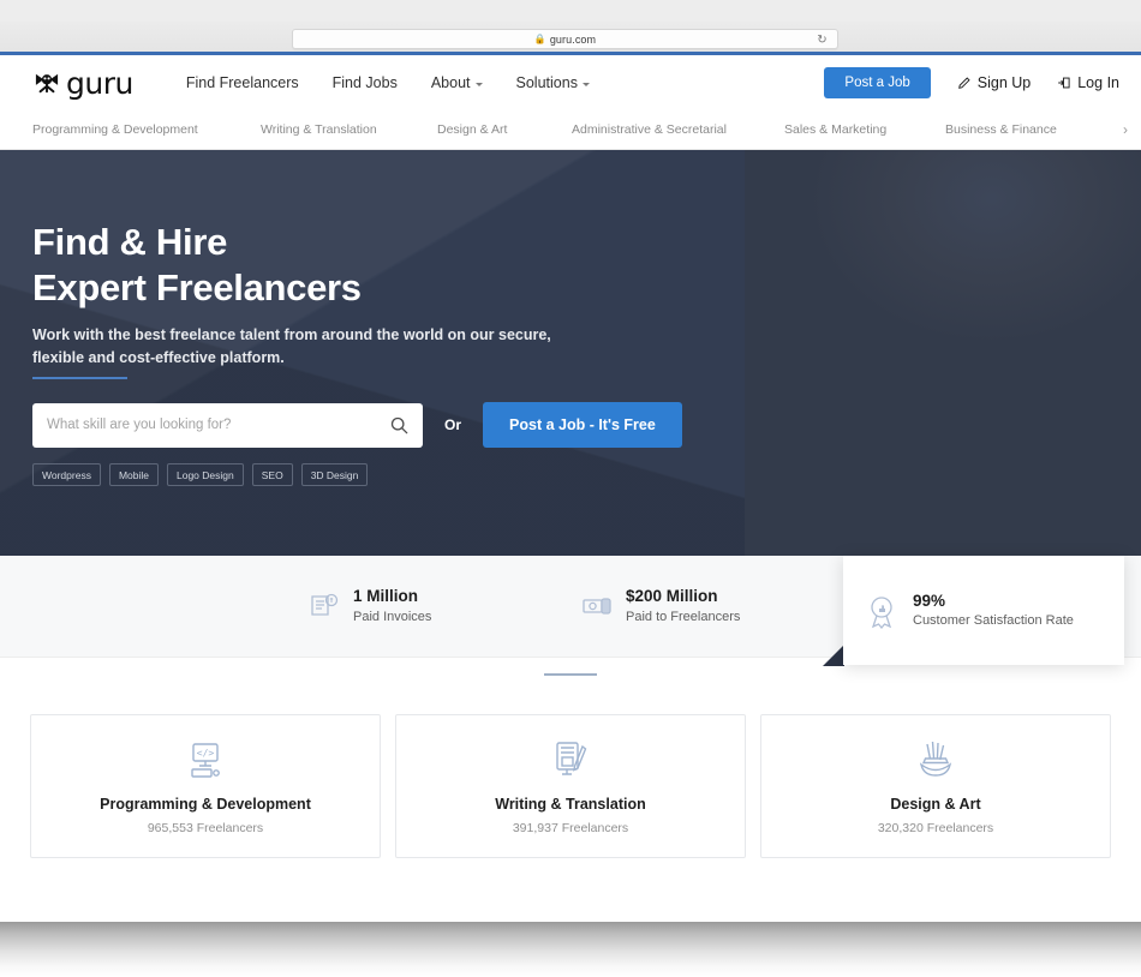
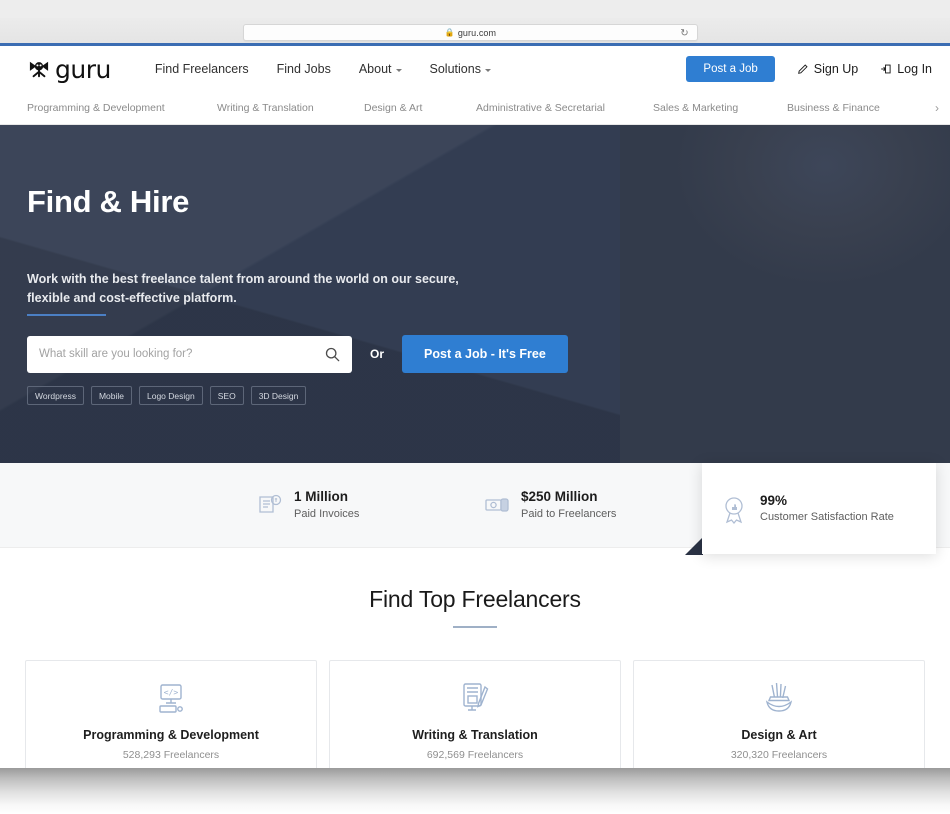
  🔒
  guru.com
  ↻
  guru
  Find Freelancers
  Find Jobs
  About
  Solutions
  Post a Job
  Sign Up
  Log In
  Programming & Development
  Writing & Translation
  Design & Art
  Administrative & Secretarial
  Sales & Marketing
  Business & Finance
  ›
  Find & Hire
- Expert Freelancers
  Work with the best freelance talent from around the world on our secure,
  flexible and cost-effective platform.
  What skill are you looking for?
  Or
  Post a Job - It's Free
  Wordpress
  Mobile
  Logo Design
  SEO
  3D Design
  1 Million
  Paid Invoices
- $200 Million
+ $250 Million
  Paid to Freelancers
  99%
  Customer Satisfaction Rate
+ Find Top Freelancers
  </>
  Programming & Development
- 965,553 Freelancers
+ 528,293 Freelancers
  Writing & Translation
- 391,937 Freelancers
+ 692,569 Freelancers
  Design & Art
  320,320 Freelancers
